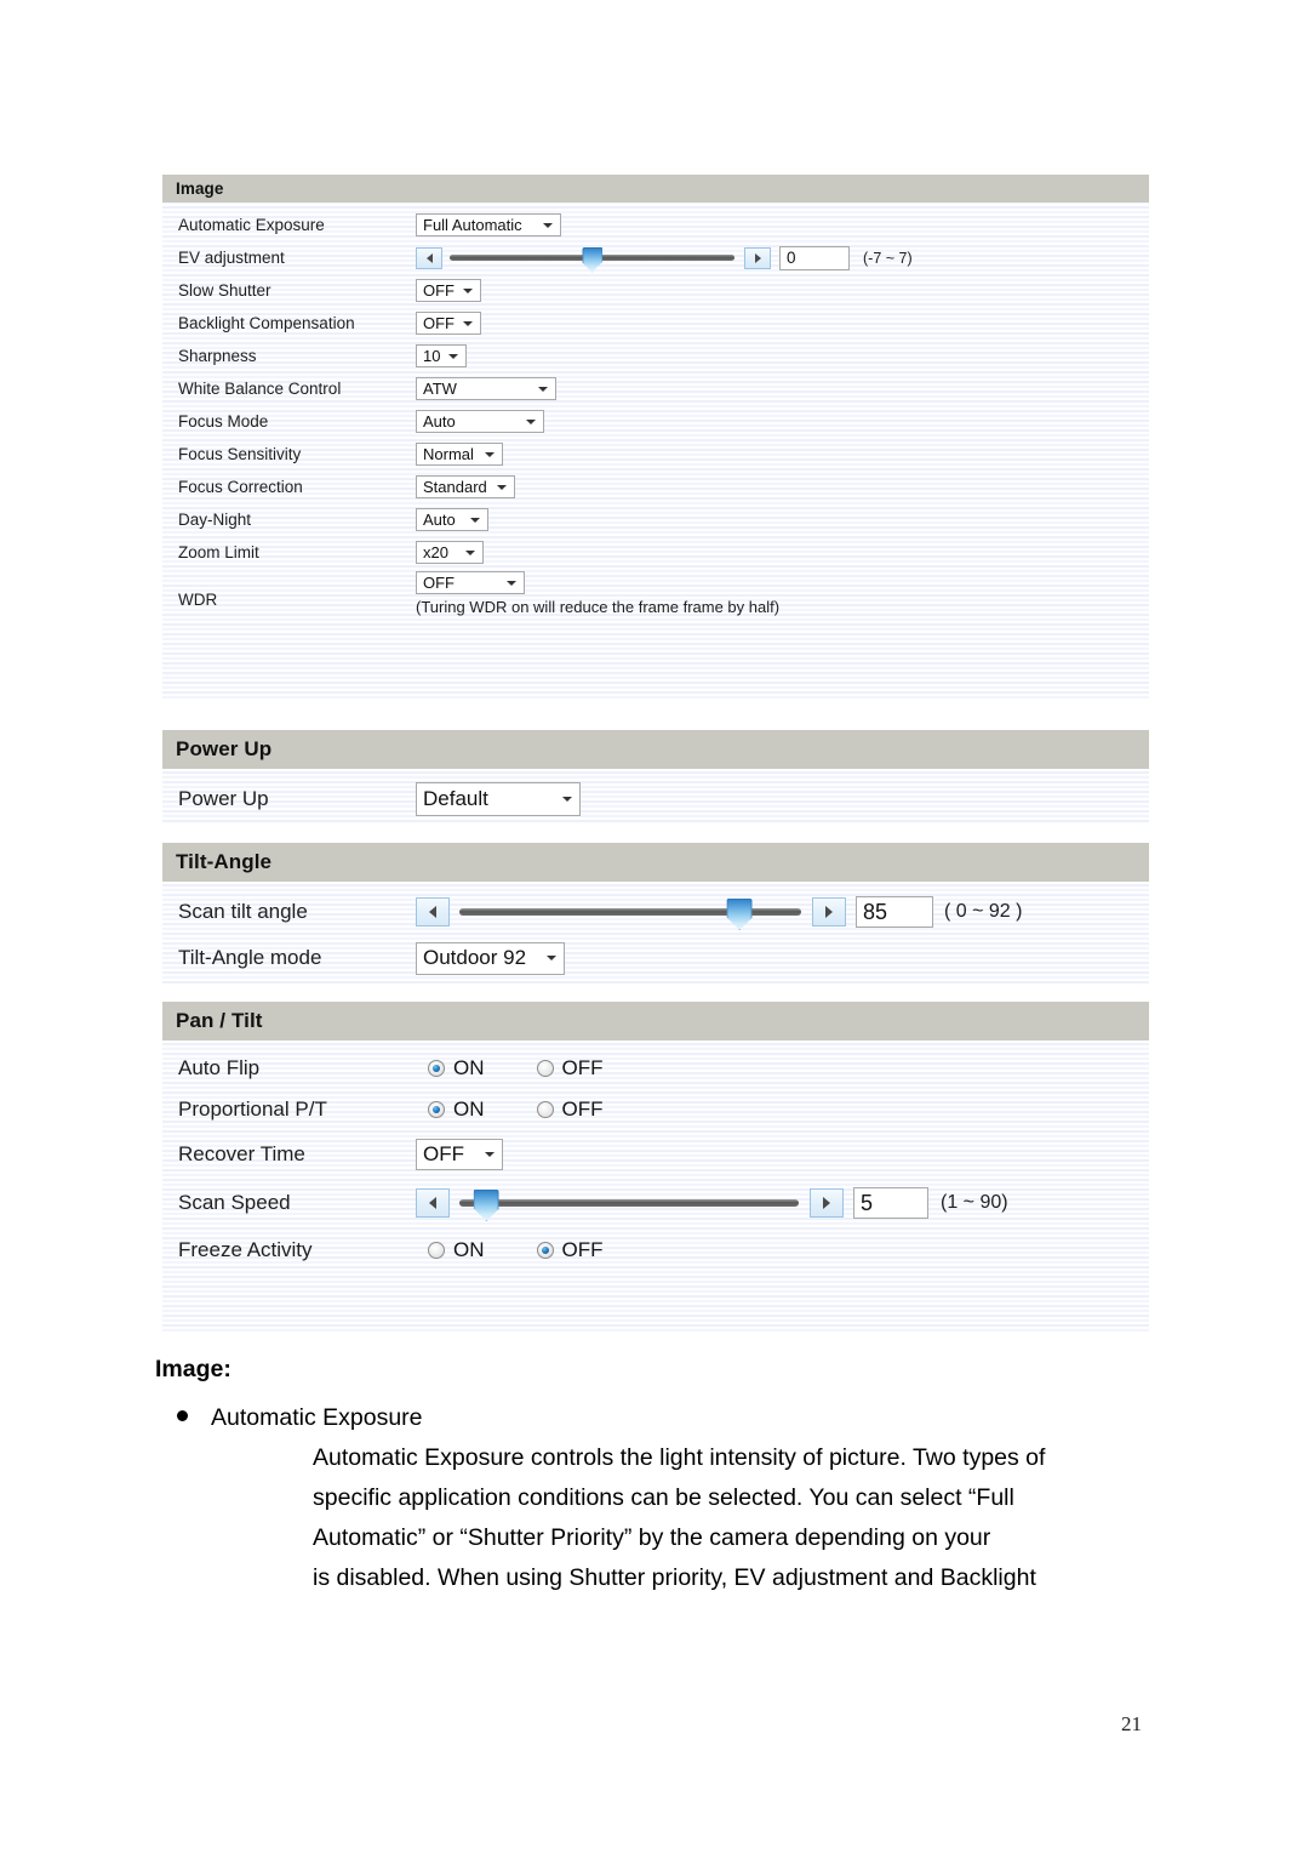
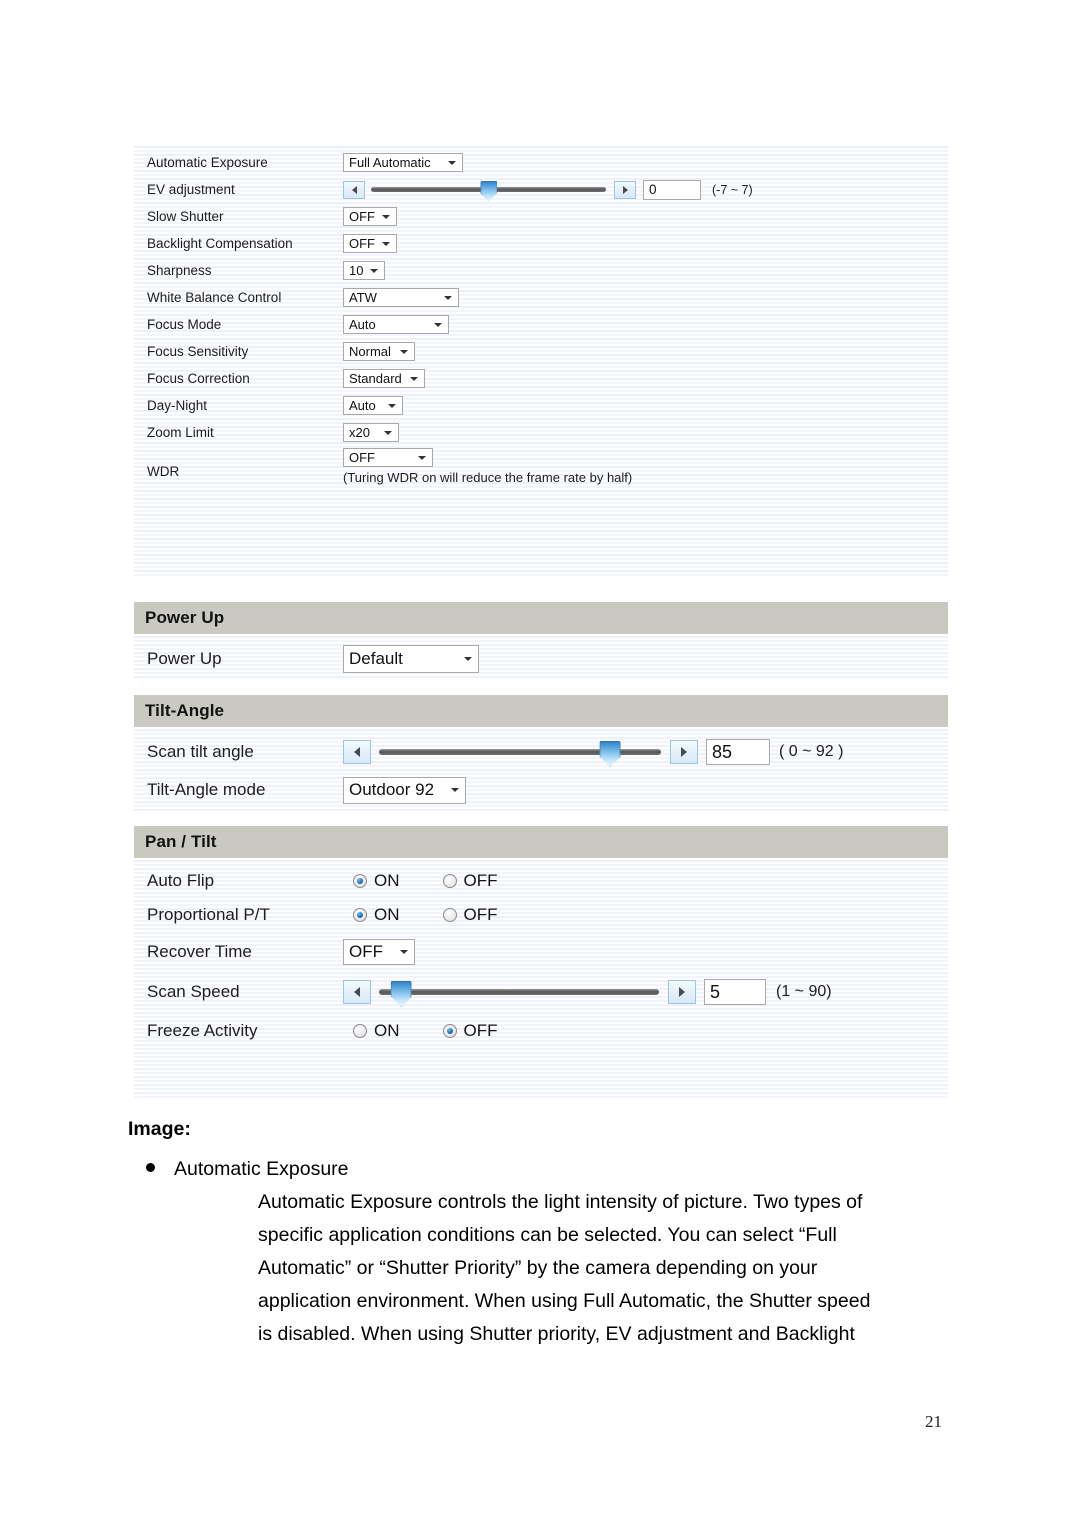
- Image
  Automatic Exposure
  Full Automatic
  EV adjustment
  0
  (-7 ~ 7)
  Slow Shutter
  OFF
  Backlight Compensation
  OFF
  Sharpness
  10
  White Balance Control
  ATW
  Focus Mode
  Auto
  Focus Sensitivity
  Normal
  Focus Correction
  Standard
  Day-Night
  Auto
  Zoom Limit
  x20
  WDR
  OFF
- (Turing WDR on will reduce the frame frame by half)
+ (Turing WDR on will reduce the frame rate by half)
  Power Up
  Power Up
  Default
  Tilt-Angle
  Scan tilt angle
  85
  ( 0 ~ 92 )
  Tilt-Angle mode
  Outdoor 92
  Pan / Tilt
  Auto Flip
  ON
  OFF
  Proportional P/T
  ON
  OFF
  Recover Time
  OFF
  Scan Speed
  5
  (1 ~ 90)
  Freeze Activity
  ON
  OFF
  Image:
  Automatic Exposure
  Automatic Exposure controls the light intensity of picture. Two types of
  specific application conditions can be selected. You can select “Full
  Automatic” or “Shutter Priority” by the camera depending on your
+ application environment. When using Full Automatic, the Shutter speed
  is disabled. When using Shutter priority, EV adjustment and Backlight
  21
